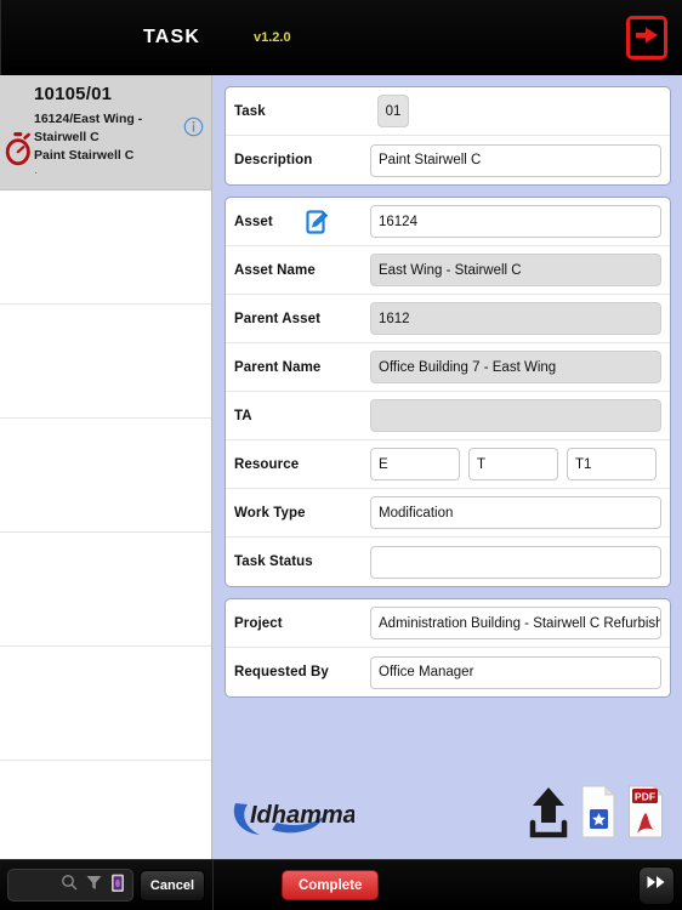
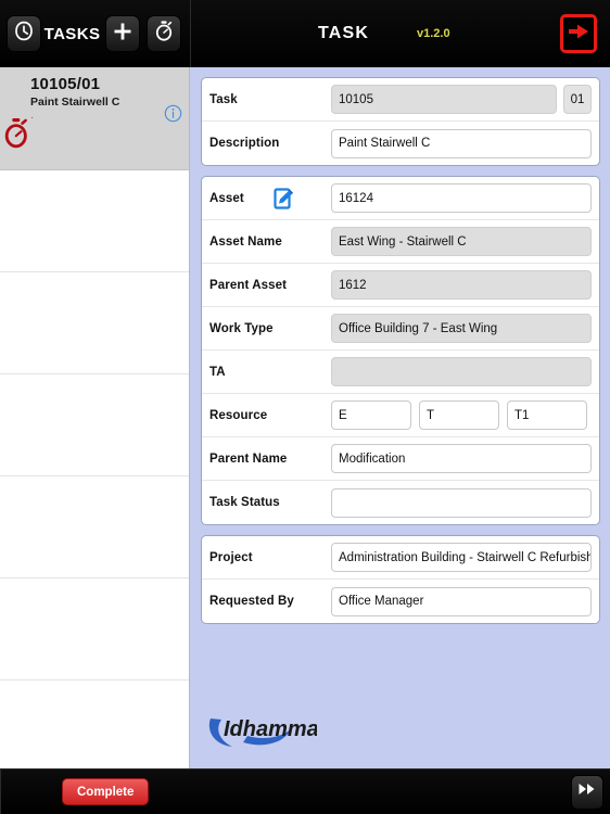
+ TASKS
  TASK
  v1.2.0
  10105/01
- 16124/East Wing - Stairwell C
  Paint Stairwell C
  ·
  Task
+ 10105
  01
  Description
  Paint Stairwell C
  Asset
  16124
  Asset Name
  East Wing - Stairwell C
  Parent Asset
  1612
- Parent Name
+ Work Type
  Office Building 7 - East Wing
  TA
  Resource
  E
  T
  T1
- Work Type
+ Parent Name
  Modification
  Task Status
  Project
  Administration Building - Stairwell C Refurbish
  Requested By
  Office Manager
  Idhamma
- PDF
- Cancel
  Complete
